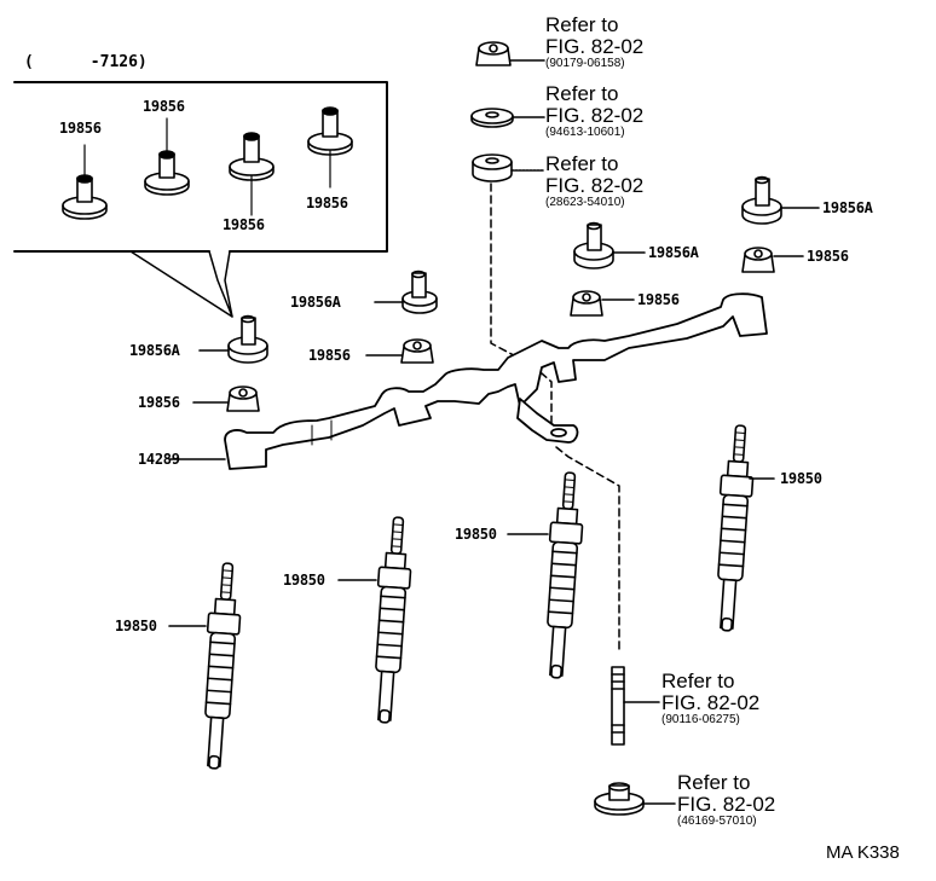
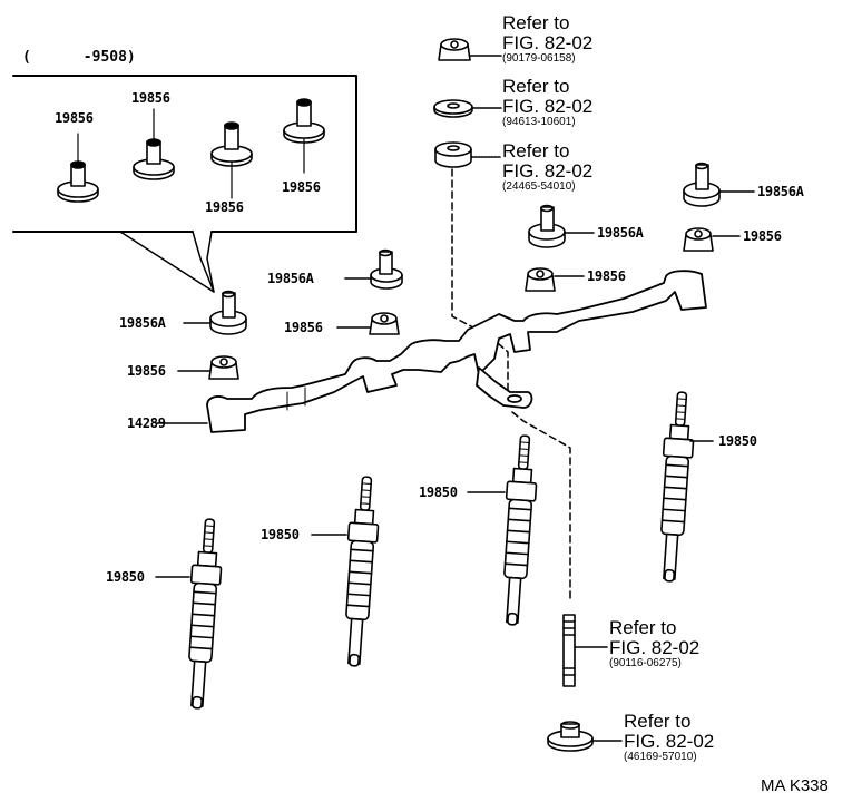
- ( -7126)
+ ( -9508)
  19856
  19856
  19856
  19856
  19856A
  19856
  19856A
  19856
  14289
  19856A
  19856A
  19856
  19856
  19850
  19850
  19850
  19850
  Refer to
  FIG. 82-02
  (90179-06158)
  Refer to
  FIG. 82-02
  (94613-10601)
  Refer to
  FIG. 82-02
- (28623-54010)
+ (24465-54010)
  Refer to
  FIG. 82-02
  (90116-06275)
  Refer to
  FIG. 82-02
  (46169-57010)
  MA K338
